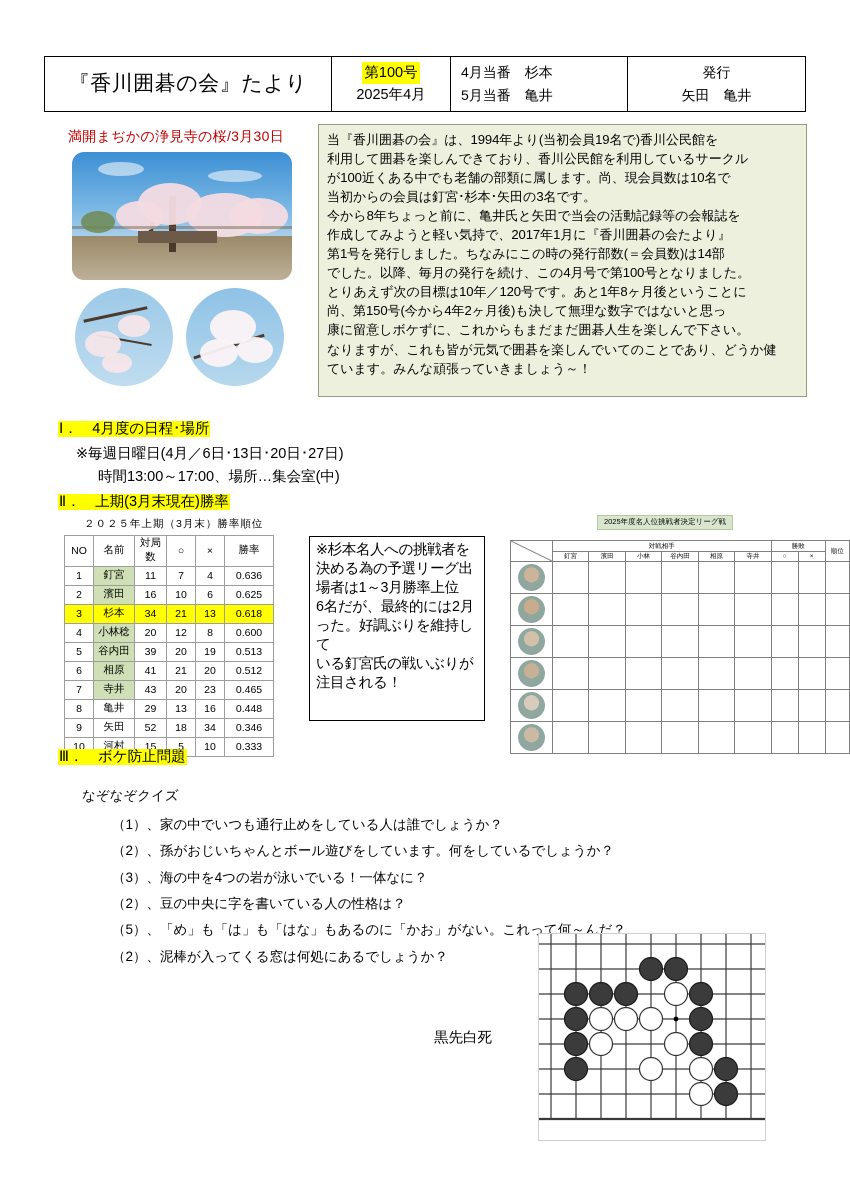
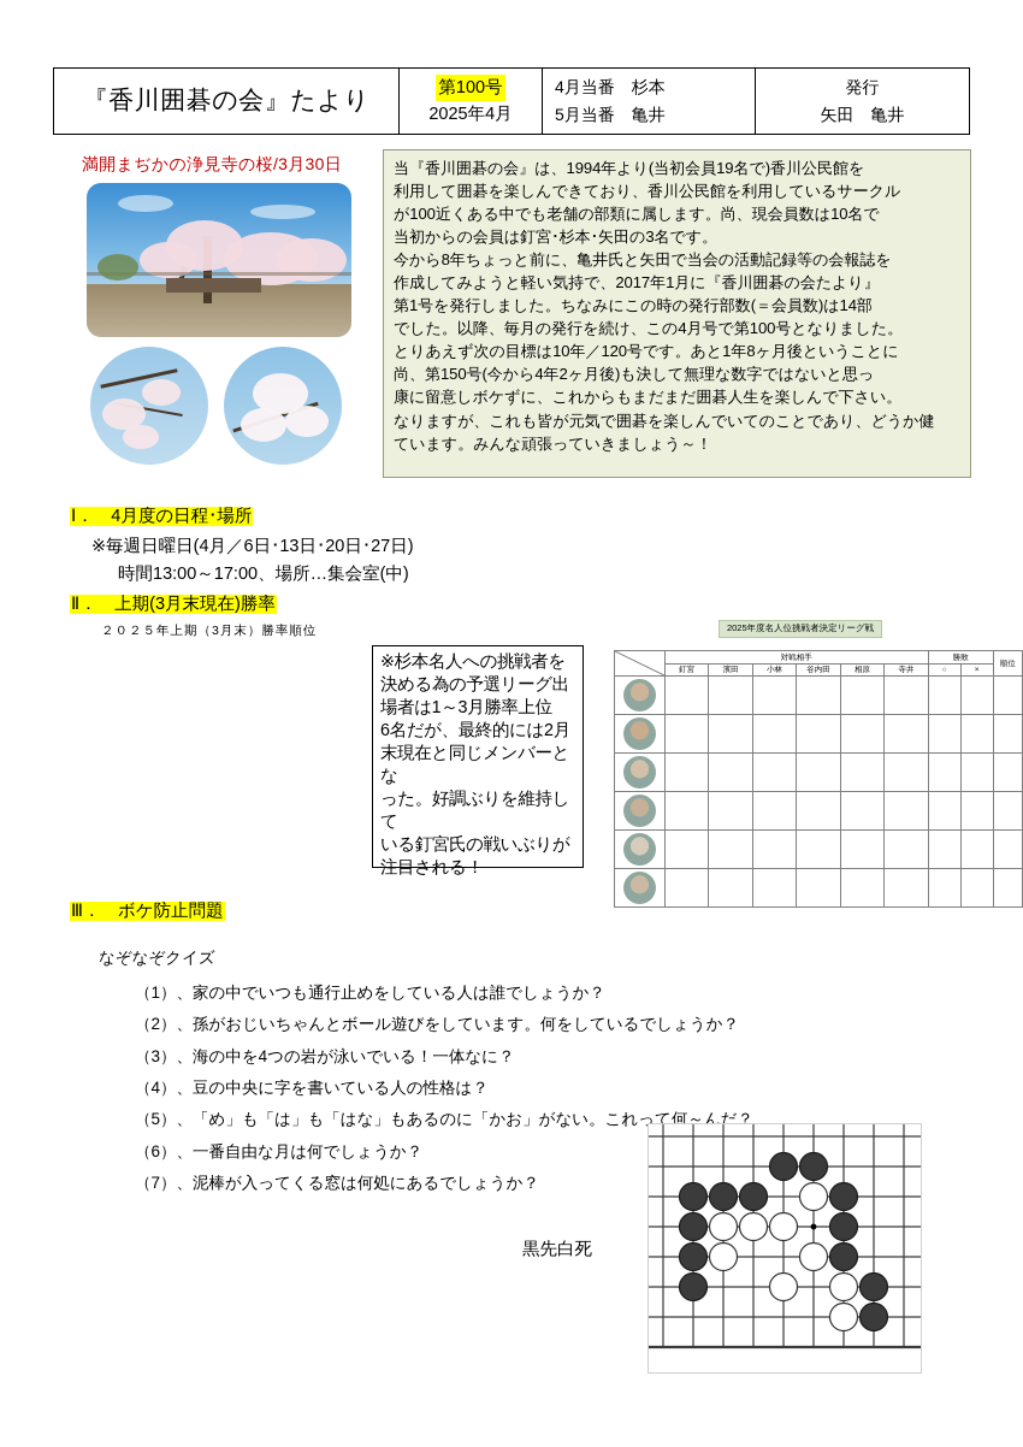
  『香川囲碁の会』たより
  第100号
  2025年4月
  4月当番 杉本
  5月当番 亀井
  発行
  矢田 亀井
  満開まぢかの浄見寺の桜/3月30日
  当『香川囲碁の会』は、1994年より(当初会員19名で)香川公民館を
  利用して囲碁を楽しんできており、香川公民館を利用しているサークル
  が100近くある中でも老舗の部類に属します。尚、現会員数は10名で
  当初からの会員は釘宮･杉本･矢田の3名です。
  今から8年ちょっと前に、亀井氏と矢田で当会の活動記録等の会報誌を
  作成してみようと軽い気持で、2017年1月に『香川囲碁の会たより』
  第1号を発行しました。ちなみにこの時の発行部数(＝会員数)は14部
  でした。以降、毎月の発行を続け、この4月号で第100号となりました。
  とりあえず次の目標は10年／120号です。あと1年8ヶ月後ということに
  尚、第150号(今から4年2ヶ月後)も決して無理な数字ではないと思っ
  康に留意しボケずに、これからもまだまだ囲碁人生を楽しんで下さい。
  なりますが、これも皆が元気で囲碁を楽しんでいてのことであり、どうか健
  ています。みんな頑張っていきましょう～！
  Ⅰ． 4月度の日程･場所
  ※毎週日曜日(4月／6日･13日･20日･27日)
  時間13:00～17:00、場所…集会室(中)
  Ⅱ． 上期(3月末現在)勝率
  ２０２５年上期（3月末）勝率順位
- NO	名前	対局数	○	×	勝率
- 1	釘宮	11	7	4	0.636
- 2	濱田	16	10	6	0.625
- 3	杉本	34	21	13	0.618
- 4	小林稔	20	12	8	0.600
- 5	谷内田	39	20	19	0.513
- 6	相原	41	21	20	0.512
- 7	寺井	43	20	23	0.465
- 8	亀井	29	13	16	0.448
- 9	矢田	52	18	34	0.346
- 10	河村	15	5	10	0.333
  ※杉本名人への挑戦者を
  決める為の予選リーグ出
  場者は1～3月勝率上位
  6名だが、最終的には2月
+ 末現在と同じメンバーとな
  った。好調ぶりを維持して
  いる釘宮氏の戦いぶりが
  注目される！
  2025年度名人位挑戦者決定リーグ戦
  Ⅲ． ボケ防止問題
  なぞなぞクイズ
  （1）、家の中でいつも通行止めをしている人は誰でしょうか？
  （2）、孫がおじいちゃんとボール遊びをしています。何をしているでしょうか？
  （3）、海の中を4つの岩が泳いでいる！一体なに？
- （2）、豆の中央に字を書いている人の性格は？
+ （4）、豆の中央に字を書いている人の性格は？
  （5）、「め」も「は」も「はな」もあるのに「かお」がない。これって何～んだ？
+ （6）、一番自由な月は何でしょうか？
- （2）、泥棒が入ってくる窓は何処にあるでしょうか？
+ （7）、泥棒が入ってくる窓は何処にあるでしょうか？
  黒先白死
